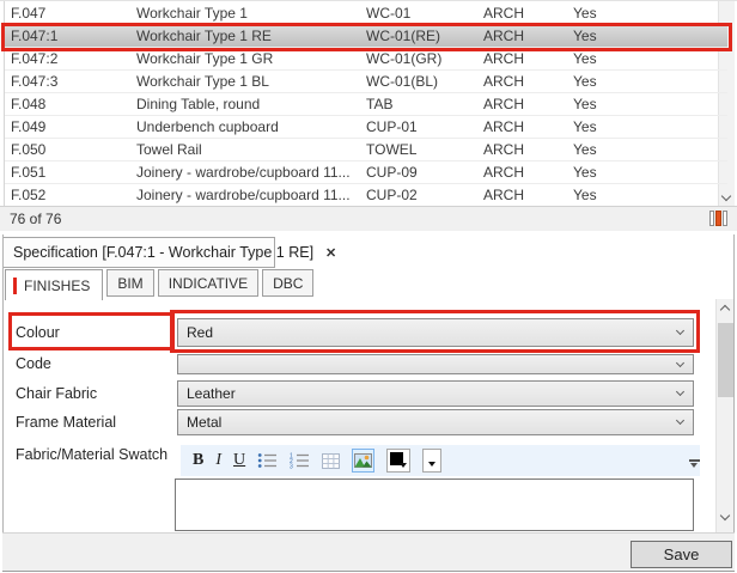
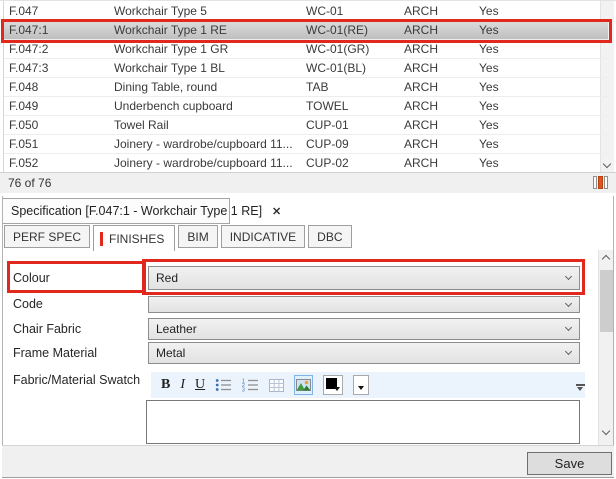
  F.047
- Workchair Type 1
+ Workchair Type 5
  WC-01
  ARCH
  Yes
  F.047:1
  Workchair Type 1 RE
  WC-01(RE)
  ARCH
  Yes
  F.047:2
  Workchair Type 1 GR
  WC-01(GR)
  ARCH
  Yes
  F.047:3
  Workchair Type 1 BL
  WC-01(BL)
  ARCH
  Yes
  F.048
  Dining Table, round
  TAB
  ARCH
  Yes
  F.049
  Underbench cupboard
- CUP-01
+ TOWEL
  ARCH
  Yes
  F.050
  Towel Rail
- TOWEL
+ CUP-01
  ARCH
  Yes
  F.051
  Joinery - wardrobe/cupboard 11...
  CUP-09
  ARCH
  Yes
  F.052
  Joinery - wardrobe/cupboard 11...
  CUP-02
  ARCH
  Yes
  76 of 76
  Specification [F.047:1 - Workchair Type 1 RE]
  ✕
+ PERF SPEC
  FINISHES
  BIM
  INDICATIVE
  DBC
  Colour
  Red
  Code
  Chair Fabric
  Leather
  Frame Material
  Metal
  Fabric/Material Swatch
  B
  I
  U
  Save
